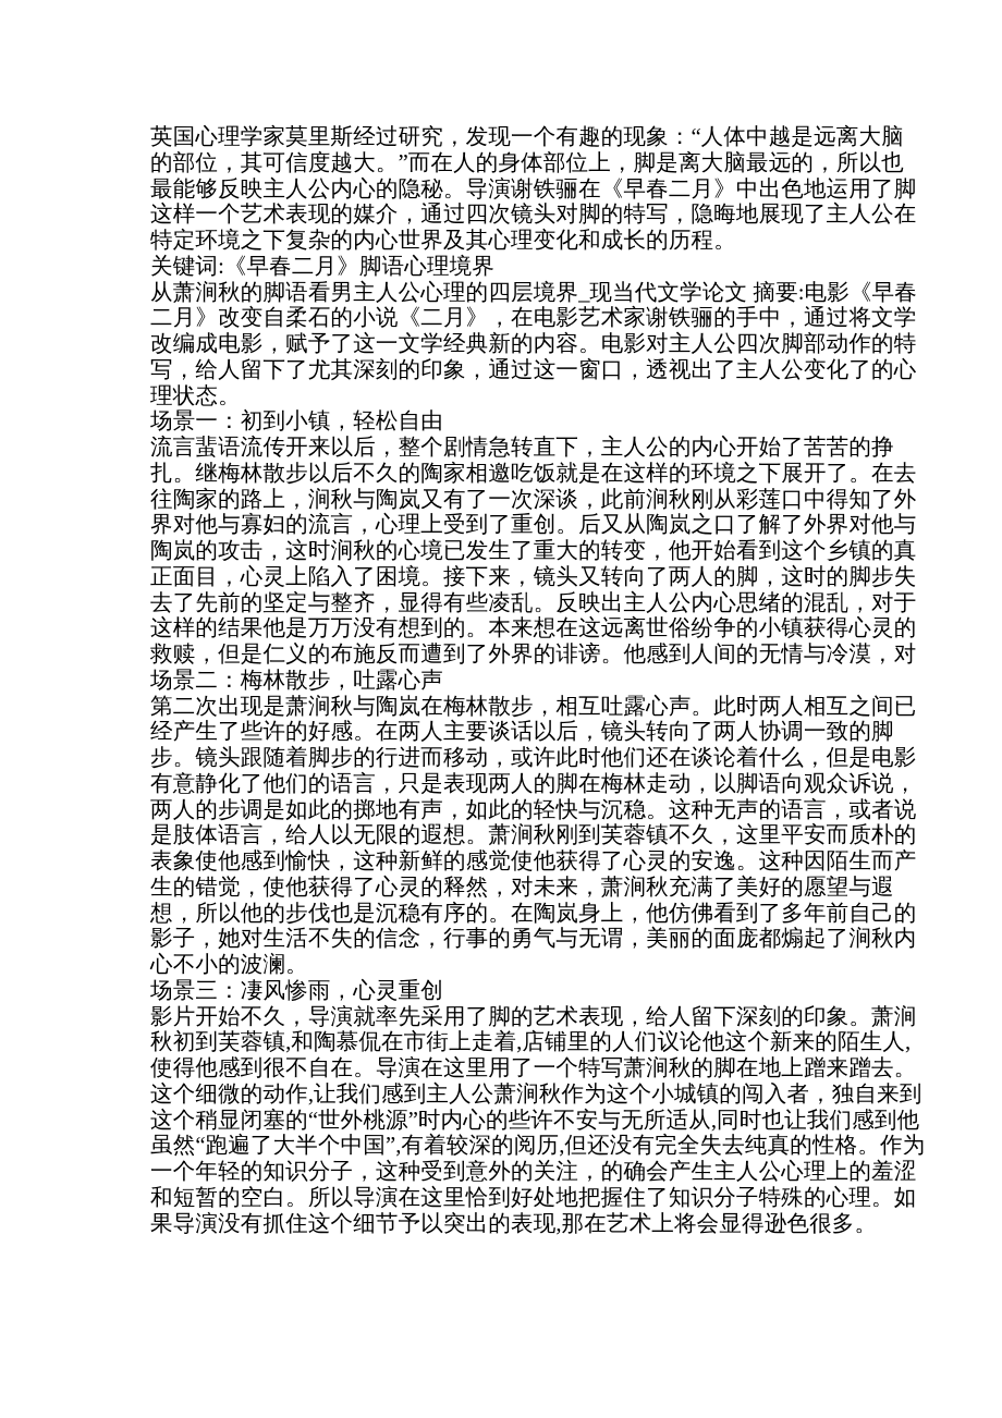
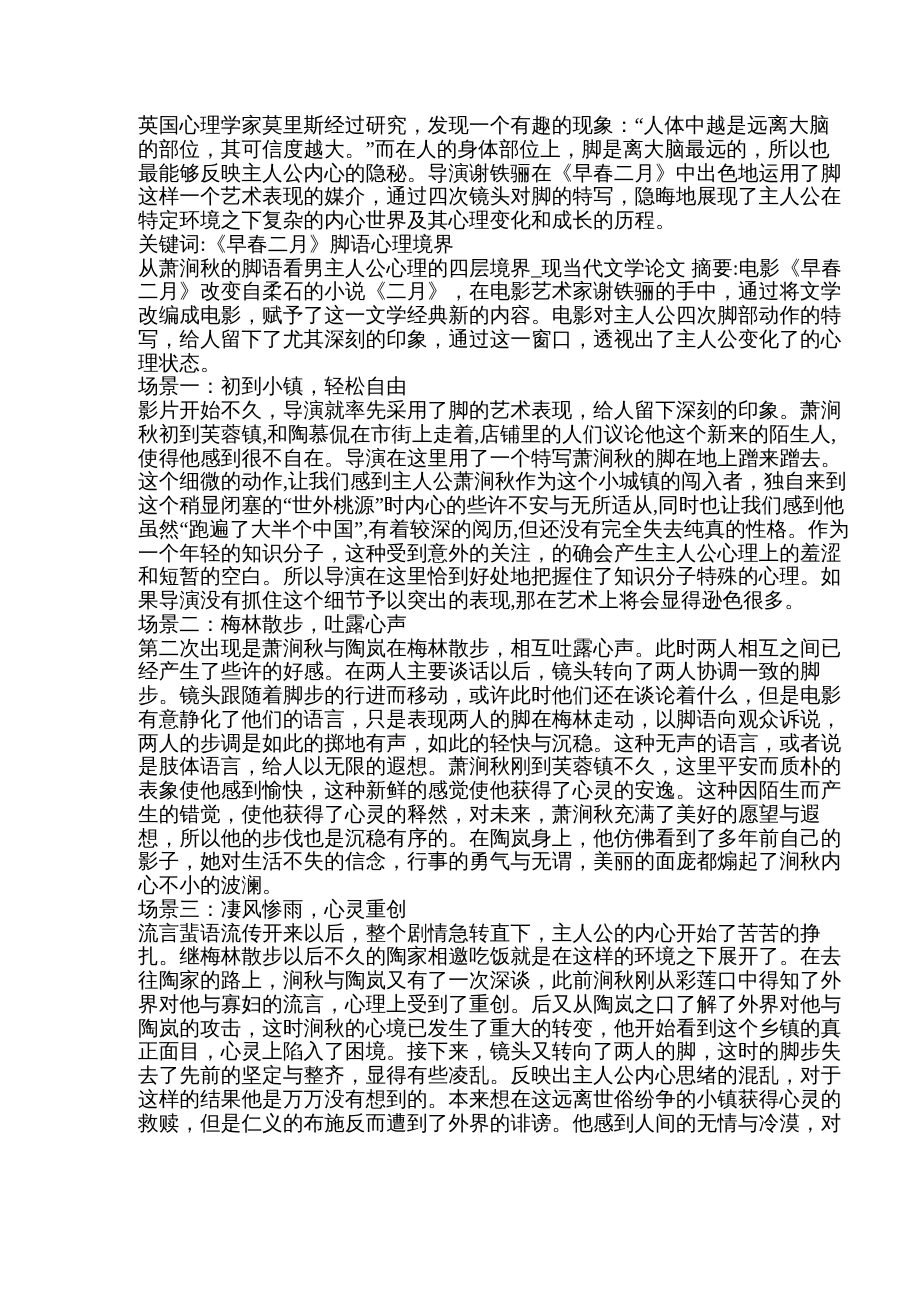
  英国心理学家莫里斯经过研究，发现一个有趣的现象：“人体中越是远离大脑的部位，其可信度越大。”而在人的身体部位上，脚是离大脑最远的，所以也最能够反映主人公内心的隐秘。导演谢铁骊在《早春二月》中出色地运用了脚这样一个艺术表现的媒介，通过四次镜头对脚的特写，隐晦地展现了主人公在特定环境之下复杂的内心世界及其心理变化和成长的历程。
  关键词:《早春二月》脚语心理境界
  从萧涧秋的脚语看男主人公心理的四层境界_现当代文学论文 摘要:电影《早春二月》改变自柔石的小说《二月》，在电影艺术家谢铁骊的手中，通过将文学改编成电影，赋予了这一文学经典新的内容。电影对主人公四次脚部动作的特写，给人留下了尤其深刻的印象，通过这一窗口，透视出了主人公变化了的心理状态。
  场景一：初到小镇，轻松自由
- 流言蜚语流传开来以后，整个剧情急转直下，主人公的内心开始了苦苦的挣扎。继梅林散步以后不久的陶家相邀吃饭就是在这样的环境之下展开了。在去往陶家的路上，涧秋与陶岚又有了一次深谈，此前涧秋刚从彩莲口中得知了外界对他与寡妇的流言，心理上受到了重创。后又从陶岚之口了解了外界对他与陶岚的攻击，这时涧秋的心境已发生了重大的转变，他开始看到这个乡镇的真正面目，心灵上陷入了困境。接下来，镜头又转向了两人的脚，这时的脚步失去了先前的坚定与整齐，显得有些凌乱。反映出主人公内心思绪的混乱，对于这样的结果他是万万没有想到的。本来想在这远离世俗纷争的小镇获得心灵的救赎，但是仁义的布施反而遭到了外界的诽谤。他感到人间的无情与冷漠，对
+ 影片开始不久，导演就率先采用了脚的艺术表现，给人留下深刻的印象。萧涧秋初到芙蓉镇,和陶慕侃在市街上走着,店铺里的人们议论他这个新来的陌生人,使得他感到很不自在。导演在这里用了一个特写萧涧秋的脚在地上蹭来蹭去。这个细微的动作,让我们感到主人公萧涧秋作为这个小城镇的闯入者，独自来到这个稍显闭塞的“世外桃源”时内心的些许不安与无所适从,同时也让我们感到他虽然“跑遍了大半个中国”,有着较深的阅历,但还没有完全失去纯真的性格。作为一个年轻的知识分子，这种受到意外的关注，的确会产生主人公心理上的羞涩和短暂的空白。所以导演在这里恰到好处地把握住了知识分子特殊的心理。如果导演没有抓住这个细节予以突出的表现,那在艺术上将会显得逊色很多。
  场景二：梅林散步，吐露心声
  第二次出现是萧涧秋与陶岚在梅林散步，相互吐露心声。此时两人相互之间已经产生了些许的好感。在两人主要谈话以后，镜头转向了两人协调一致的脚步。镜头跟随着脚步的行进而移动，或许此时他们还在谈论着什么，但是电影有意静化了他们的语言，只是表现两人的脚在梅林走动，以脚语向观众诉说，两人的步调是如此的掷地有声，如此的轻快与沉稳。这种无声的语言，或者说是肢体语言，给人以无限的遐想。萧涧秋刚到芙蓉镇不久，这里平安而质朴的表象使他感到愉快，这种新鲜的感觉使他获得了心灵的安逸。这种因陌生而产生的错觉，使他获得了心灵的释然，对未来，萧涧秋充满了美好的愿望与遐想，所以他的步伐也是沉稳有序的。在陶岚身上，他仿佛看到了多年前自己的影子，她对生活不失的信念，行事的勇气与无谓，美丽的面庞都煽起了涧秋内心不小的波澜。
  场景三：凄风惨雨，心灵重创
- 影片开始不久，导演就率先采用了脚的艺术表现，给人留下深刻的印象。萧涧秋初到芙蓉镇,和陶慕侃在市街上走着,店铺里的人们议论他这个新来的陌生人,使得他感到很不自在。导演在这里用了一个特写萧涧秋的脚在地上蹭来蹭去。这个细微的动作,让我们感到主人公萧涧秋作为这个小城镇的闯入者，独自来到这个稍显闭塞的“世外桃源”时内心的些许不安与无所适从,同时也让我们感到他虽然“跑遍了大半个中国”,有着较深的阅历,但还没有完全失去纯真的性格。作为一个年轻的知识分子，这种受到意外的关注，的确会产生主人公心理上的羞涩和短暂的空白。所以导演在这里恰到好处地把握住了知识分子特殊的心理。如果导演没有抓住这个细节予以突出的表现,那在艺术上将会显得逊色很多。
+ 流言蜚语流传开来以后，整个剧情急转直下，主人公的内心开始了苦苦的挣扎。继梅林散步以后不久的陶家相邀吃饭就是在这样的环境之下展开了。在去往陶家的路上，涧秋与陶岚又有了一次深谈，此前涧秋刚从彩莲口中得知了外界对他与寡妇的流言，心理上受到了重创。后又从陶岚之口了解了外界对他与陶岚的攻击，这时涧秋的心境已发生了重大的转变，他开始看到这个乡镇的真正面目，心灵上陷入了困境。接下来，镜头又转向了两人的脚，这时的脚步失去了先前的坚定与整齐，显得有些凌乱。反映出主人公内心思绪的混乱，对于这样的结果他是万万没有想到的。本来想在这远离世俗纷争的小镇获得心灵的救赎，但是仁义的布施反而遭到了外界的诽谤。他感到人间的无情与冷漠，对
